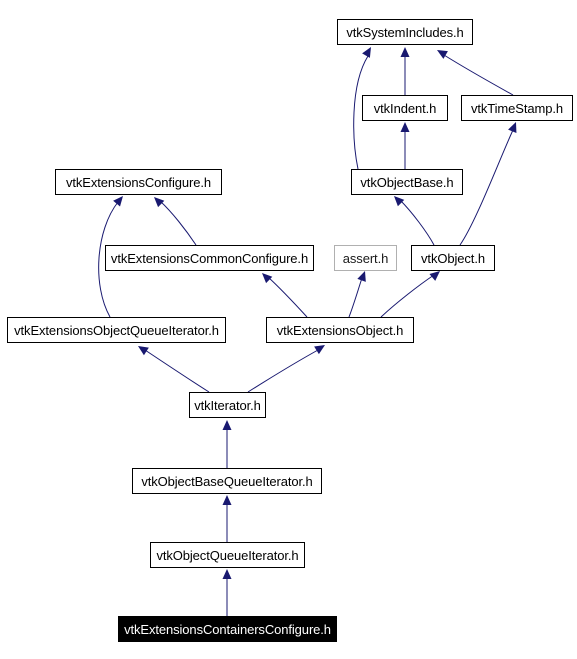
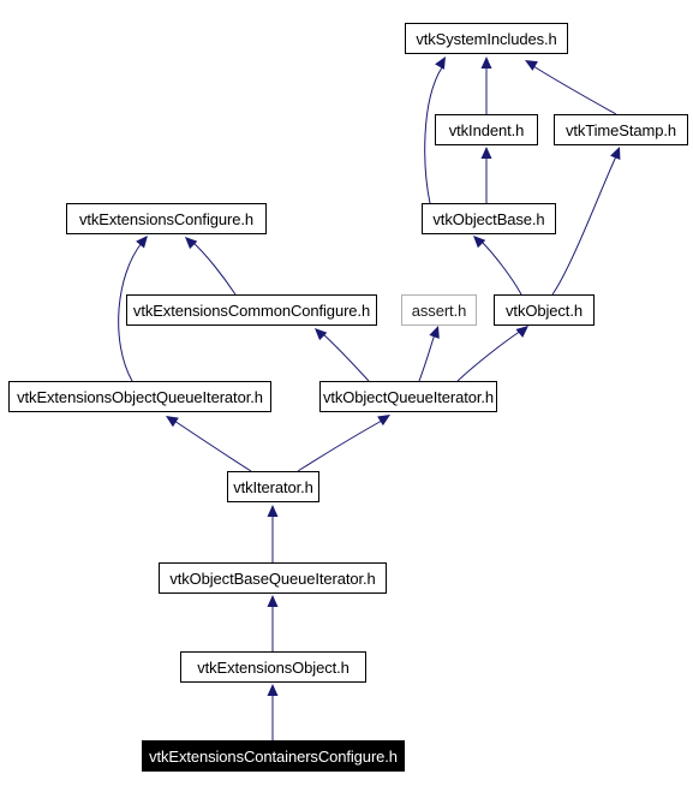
  vtkSystemIncludes.h
  vtkIndent.h
  vtkTimeStamp.h
  vtkExtensionsConfigure.h
  vtkObjectBase.h
  vtkExtensionsCommonConfigure.h
  assert.h
  vtkObject.h
  vtkExtensionsObjectQueueIterator.h
- vtkExtensionsObject.h
+ vtkObjectQueueIterator.h
  vtkIterator.h
  vtkObjectBaseQueueIterator.h
- vtkObjectQueueIterator.h
+ vtkExtensionsObject.h
  vtkExtensionsContainersConfigure.h
